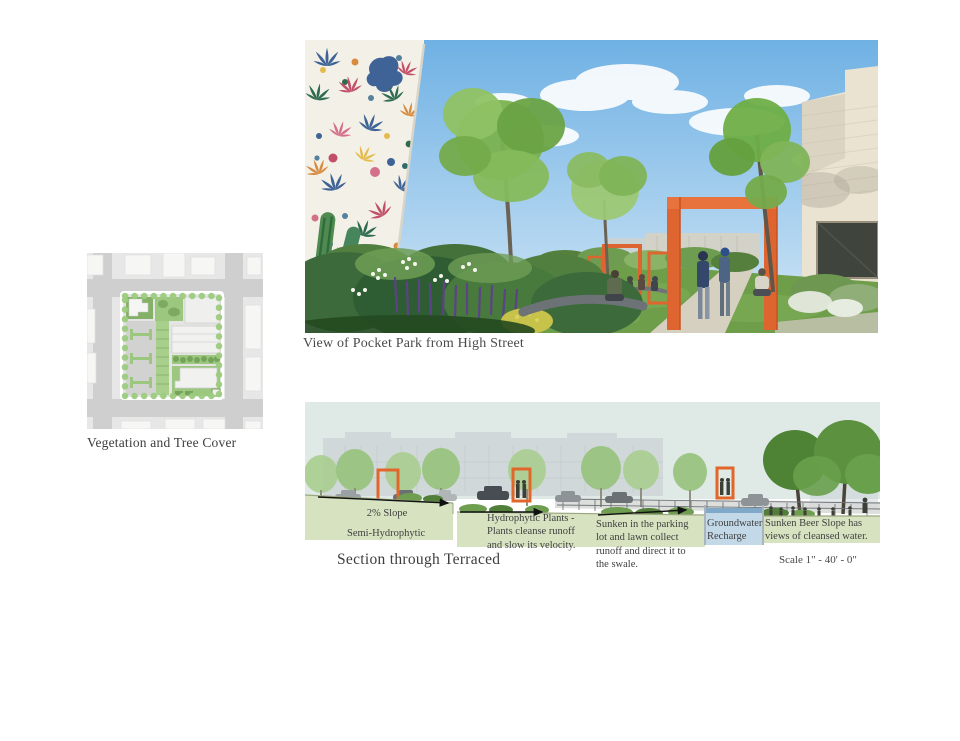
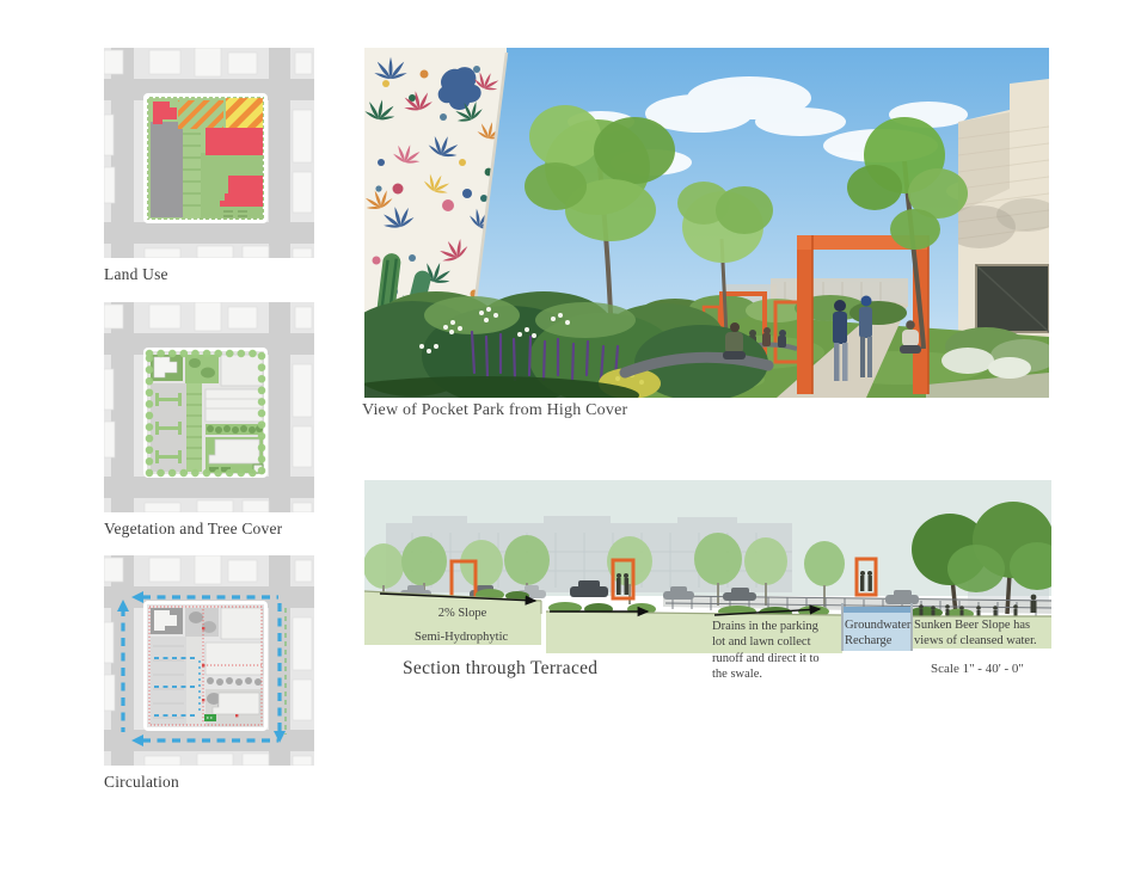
+ Land Use
  Vegetation and Tree Cover
+ Circulation
- View of Pocket Park from High Street
+ View of Pocket Park from High Cover
  2% Slope
  Semi-Hydrophytic
- Hydrophytic Plants - Plants cleanse runoff and slow its velocity.
- Sunken in the parking lot and lawn collect runoff and direct it to the swale.
+ Drains in the parking lot and lawn collect runoff and direct it to the swale.
  Groundwater Recharge
  Sunken Beer Slope has views of cleansed water.
  Section through Terraced
  Scale 1" - 40' - 0"
